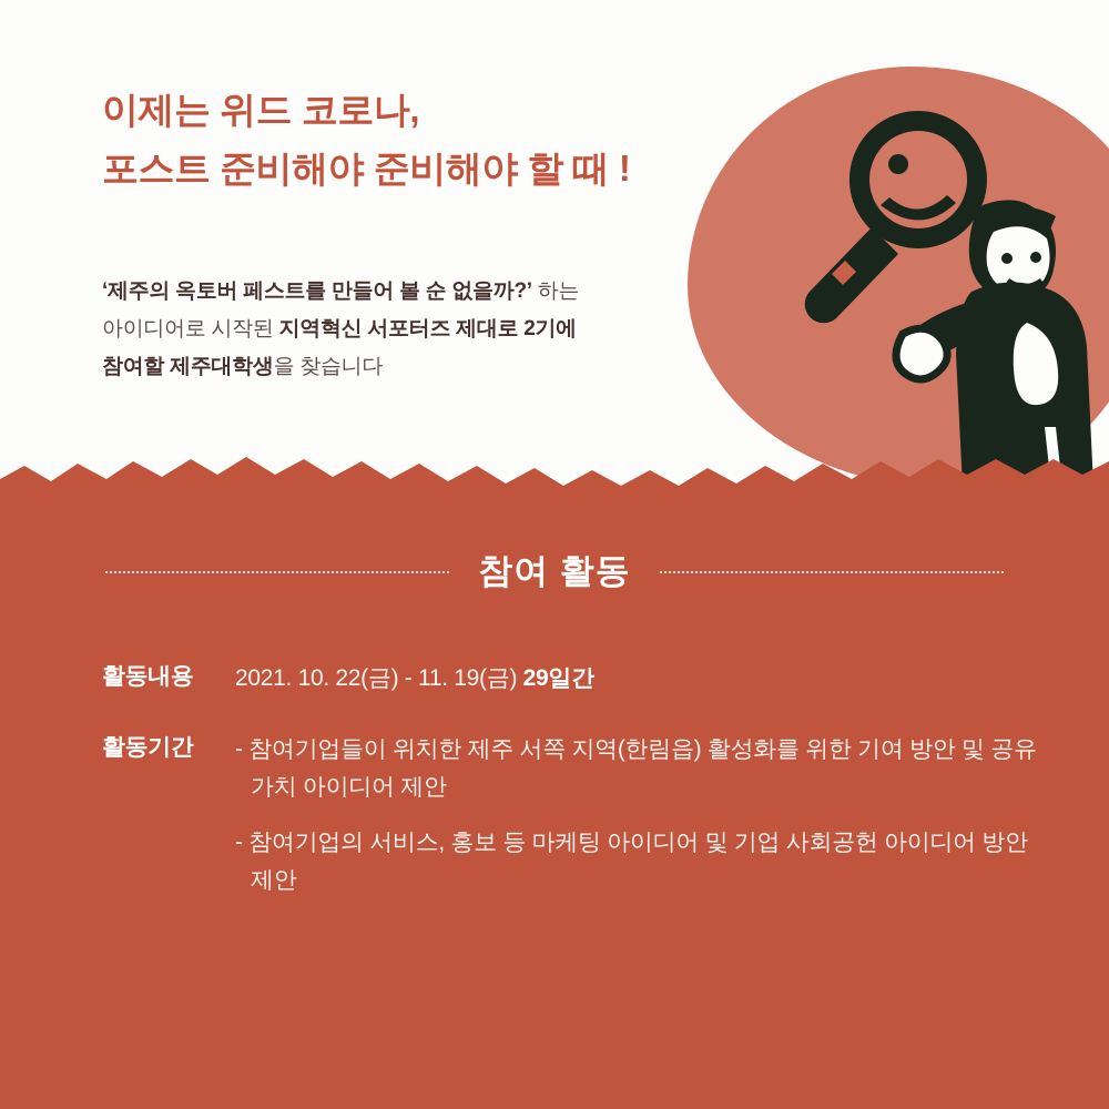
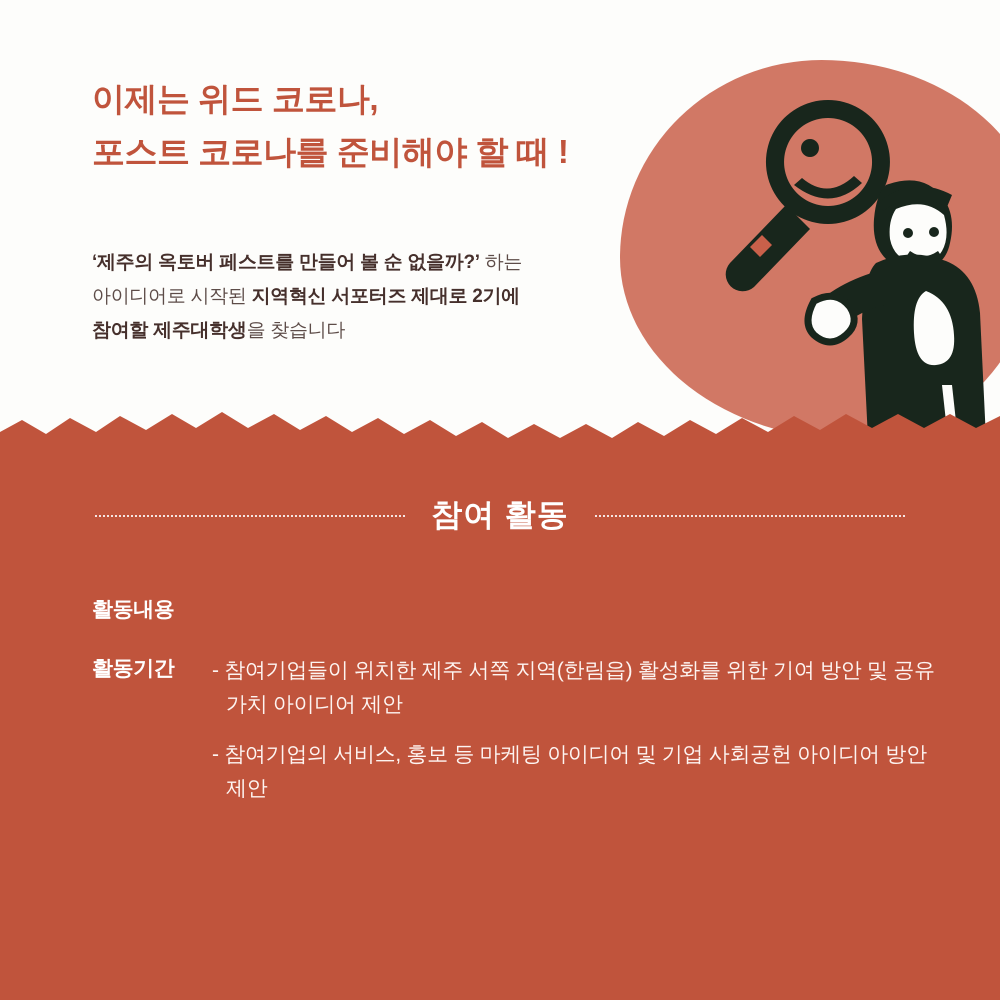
  이제는 위드 코로나,
- 포스트 준비해야 준비해야 할 때 !
+ 포스트 코로나를 준비해야 할 때 !
  ‘제주의 옥토버 페스트를 만들어 볼 순 없을까?’ 하는
  아이디어로 시작된 지역혁신 서포터즈 제대로 2기에
  참여할 제주대학생을 찾습니다
  참여 활동
  활동내용
- 2021. 10. 22(금) - 11. 19(금) 29일간
  활동기간
  - 참여기업들이 위치한 제주 서쪽 지역(한림읍) 활성화를 위한 기여 방안 및 공유 가치 아이디어 제안
  - 참여기업의 서비스, 홍보 등 마케팅 아이디어 및 기업 사회공헌 아이디어 방안 제안
